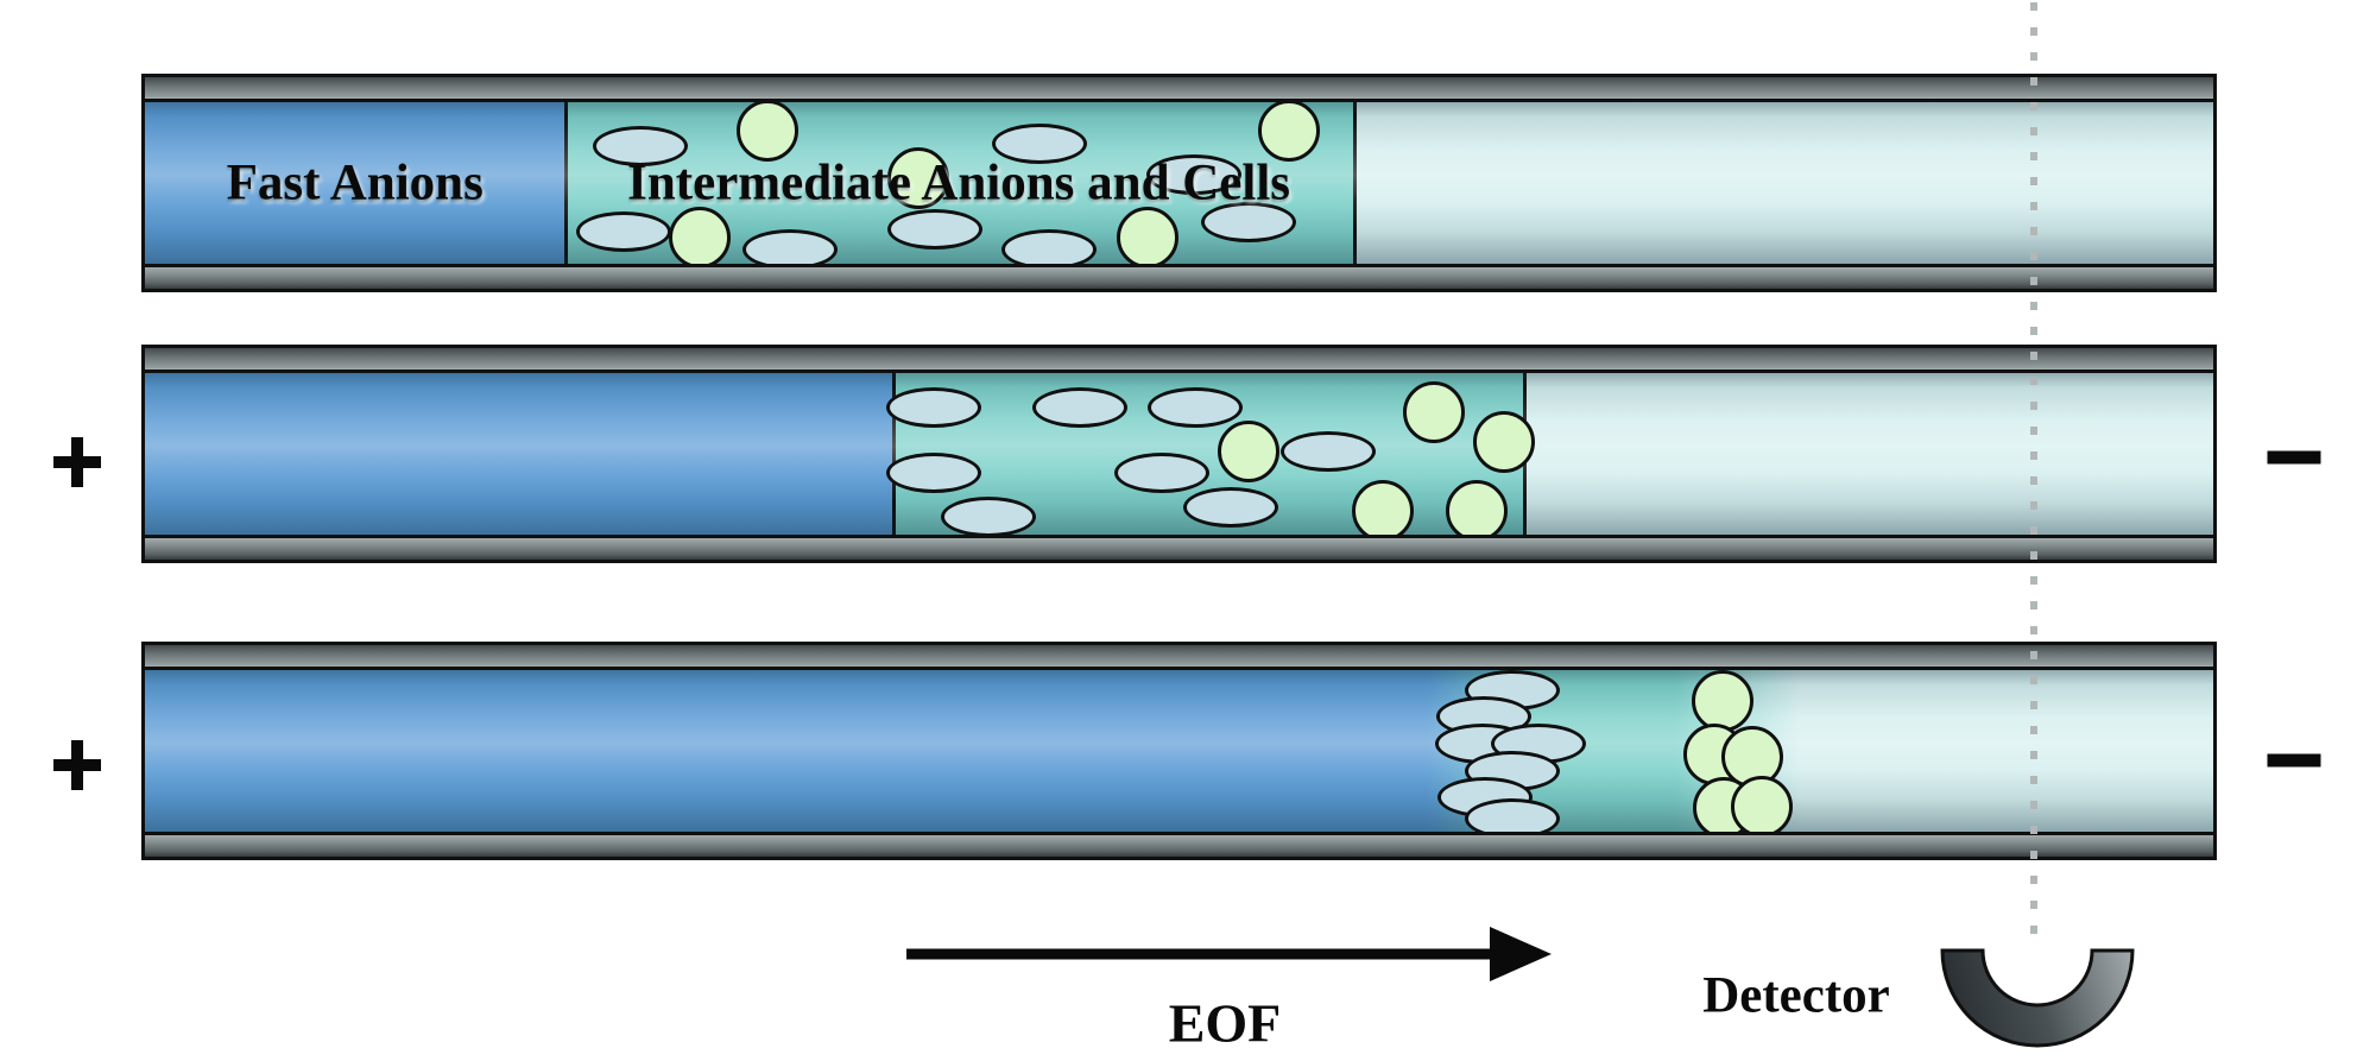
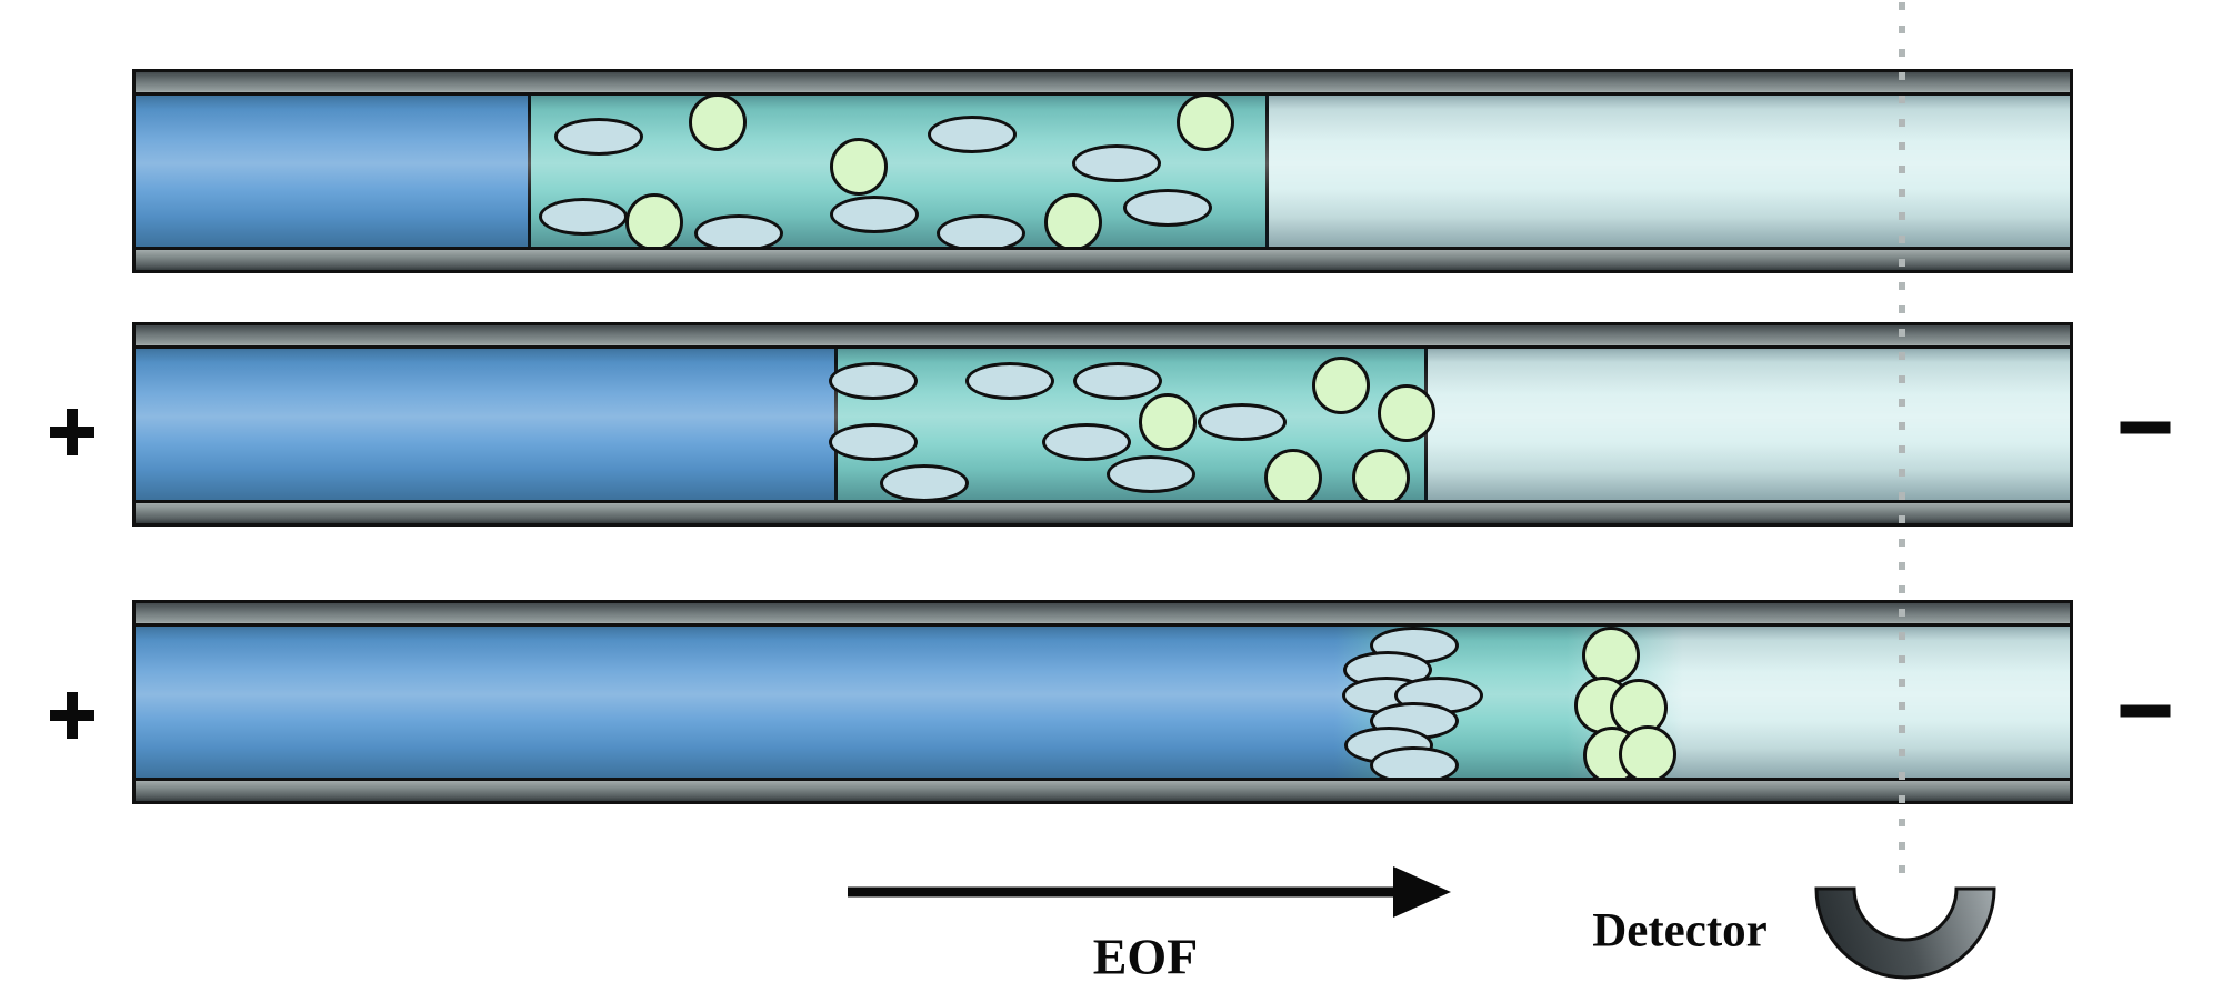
- Fast Anions
- Intermediate Anions and Cells
  EOF
  Detector
